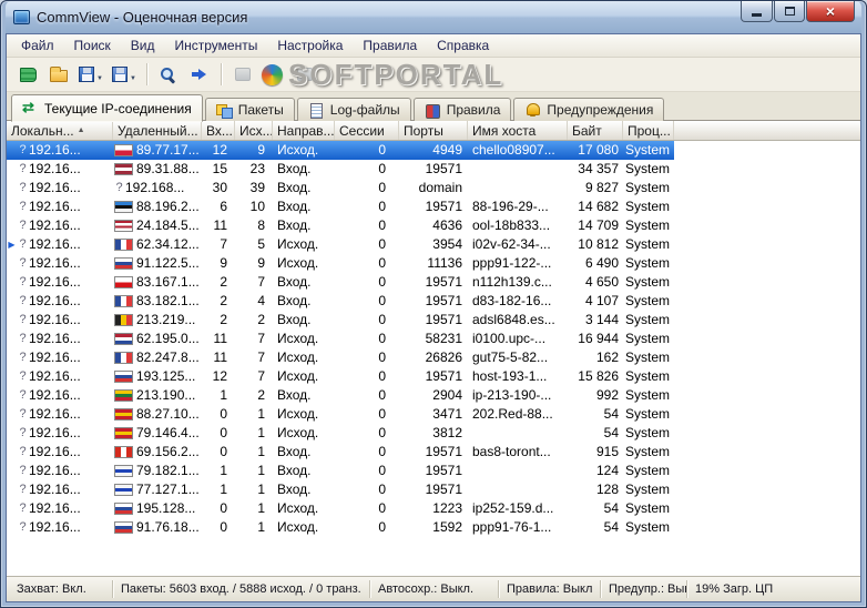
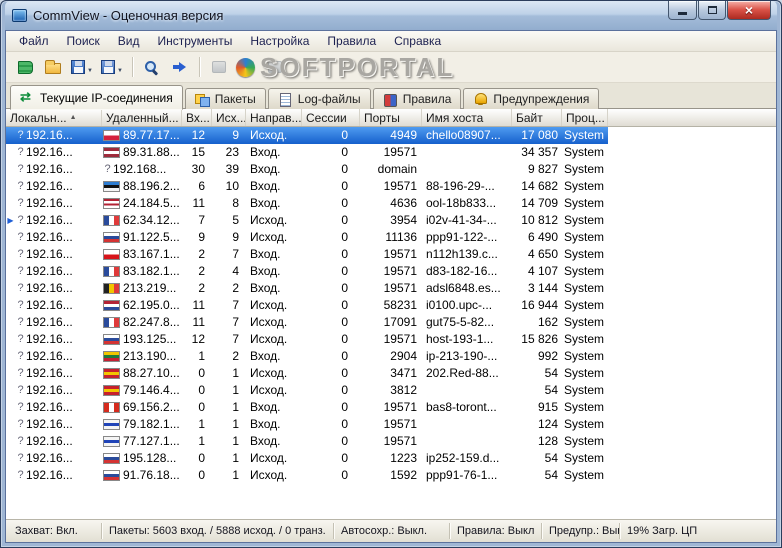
  CommView - Оценочная версия
  Файл
  Поиск
  Вид
  Инструменты
  Настройка
  Правила
  Справка
  SOFTPORTAL
  Текущие IP-соединения
  Пакеты
  Log-файлы
  Правила
  Предупреждения
  Локальн...
  Удаленный...
  Вх...
  Исх...
  Направ...
  Сессии
  Порты
  Имя хоста
  Байт
  Проц...
  ?
  192.16...
  89.77.17...
  12
  9
  Исход.
  0
  4949
  chello08907...
  17 080
  System
  ?
  192.16...
  89.31.88...
  15
  23
  Вход.
  0
  19571
  34 357
  System
  ?
  192.16...
  ?
  192.168...
  30
  39
  Вход.
  0
  domain
  9 827
  System
  ?
  192.16...
  88.196.2...
  6
  10
  Вход.
  0
  19571
  88-196-29-...
  14 682
  System
  ?
  192.16...
  24.184.5...
  11
  8
  Вход.
  0
  4636
  ool-18b833...
  14 709
  System
  ▶
  ?
  192.16...
  62.34.12...
  7
  5
  Исход.
  0
  3954
- i02v-62-34-...
+ i02v-41-34-...
  10 812
  System
  ?
  192.16...
  91.122.5...
  9
  9
  Исход.
  0
  11136
  ppp91-122-...
  6 490
  System
  ?
  192.16...
  83.167.1...
  2
  7
  Вход.
  0
  19571
  n112h139.c...
  4 650
  System
  ?
  192.16...
  83.182.1...
  2
  4
  Вход.
  0
  19571
  d83-182-16...
  4 107
  System
  ?
  192.16...
  213.219...
  2
  2
  Вход.
  0
  19571
  adsl6848.es...
  3 144
  System
  ?
  192.16...
  62.195.0...
  11
  7
  Исход.
  0
  58231
  i0100.upc-...
  16 944
  System
  ?
  192.16...
  82.247.8...
  11
  7
  Исход.
  0
- 26826
+ 17091
  gut75-5-82...
  162
  System
  ?
  192.16...
  193.125...
  12
  7
  Исход.
  0
  19571
  host-193-1...
  15 826
  System
  ?
  192.16...
  213.190...
  1
  2
  Вход.
  0
  2904
  ip-213-190-...
  992
  System
  ?
  192.16...
  88.27.10...
  0
  1
  Исход.
  0
  3471
  202.Red-88...
  54
  System
  ?
  192.16...
  79.146.4...
  0
  1
  Исход.
  0
  3812
  54
  System
  ?
  192.16...
  69.156.2...
  0
  1
  Вход.
  0
  19571
  bas8-toront...
  915
  System
  ?
  192.16...
  79.182.1...
  1
  1
  Вход.
  0
  19571
  124
  System
  ?
  192.16...
  77.127.1...
  1
  1
  Вход.
  0
  19571
  128
  System
  ?
  192.16...
  195.128...
  0
  1
  Исход.
  0
  1223
  ip252-159.d...
  54
  System
  ?
  192.16...
  91.76.18...
  0
  1
  Исход.
  0
  1592
  ppp91-76-1...
  54
  System
  Захват: Вкл.
  Пакеты: 5603 вход. / 5888 исход. / 0 транз.
  Автосохр.: Выкл.
  Правила: Выкл
  Предупр.: Вык
  19% Загр. ЦП
